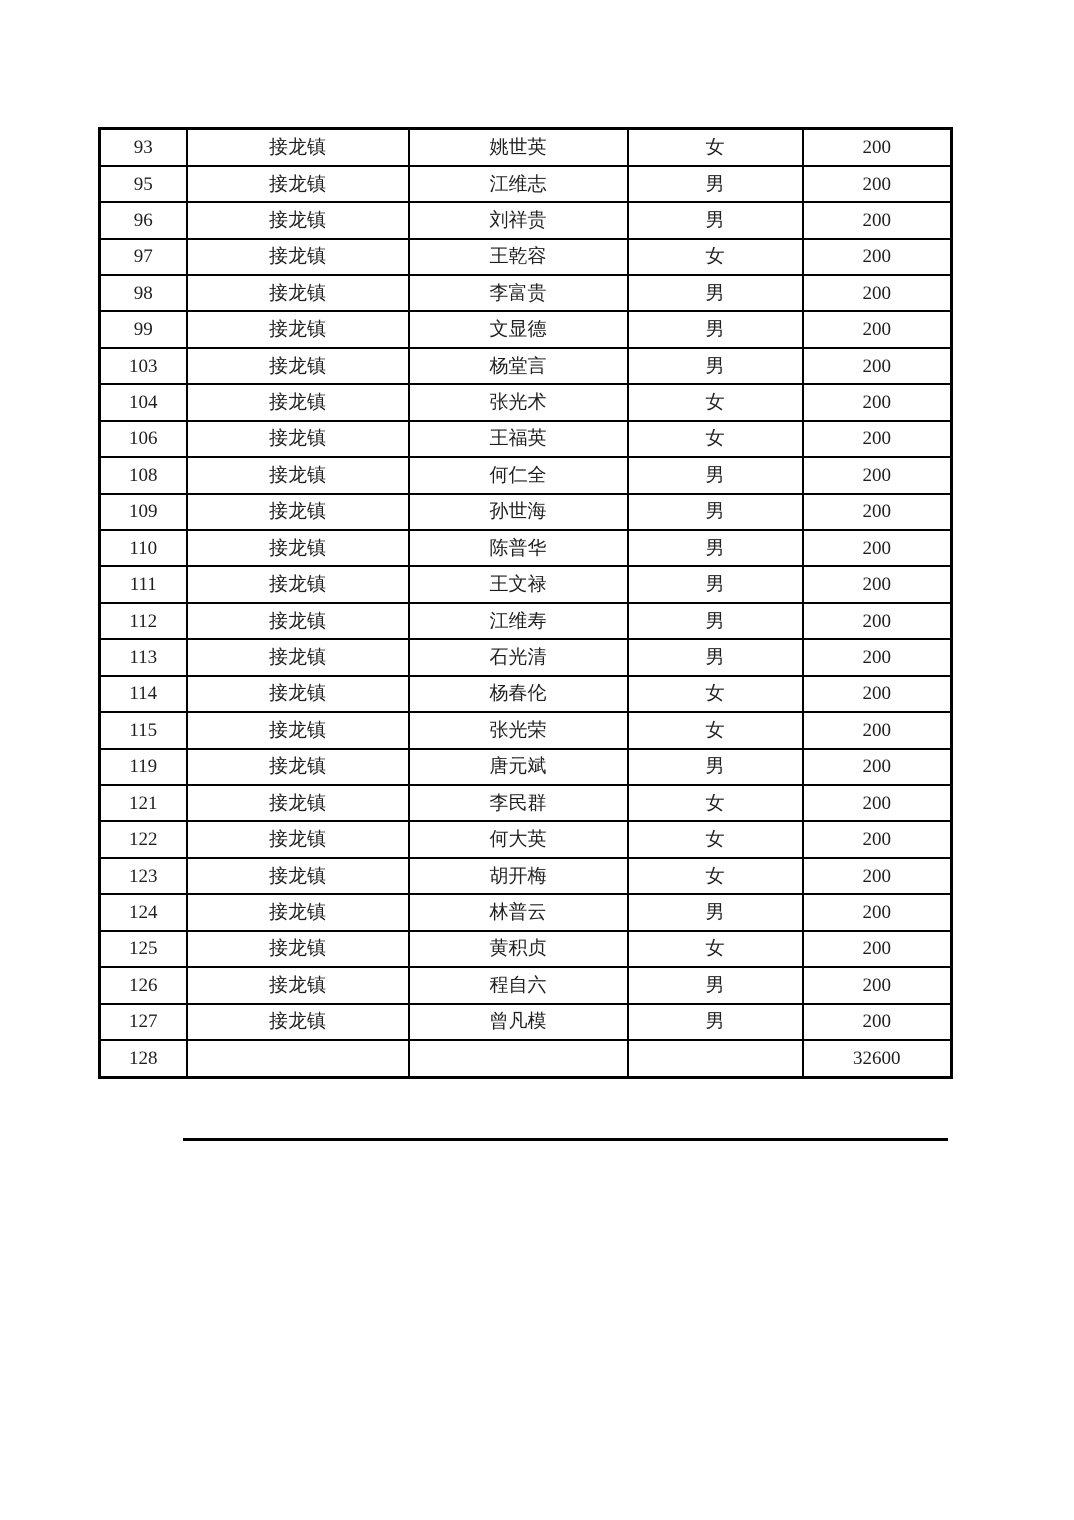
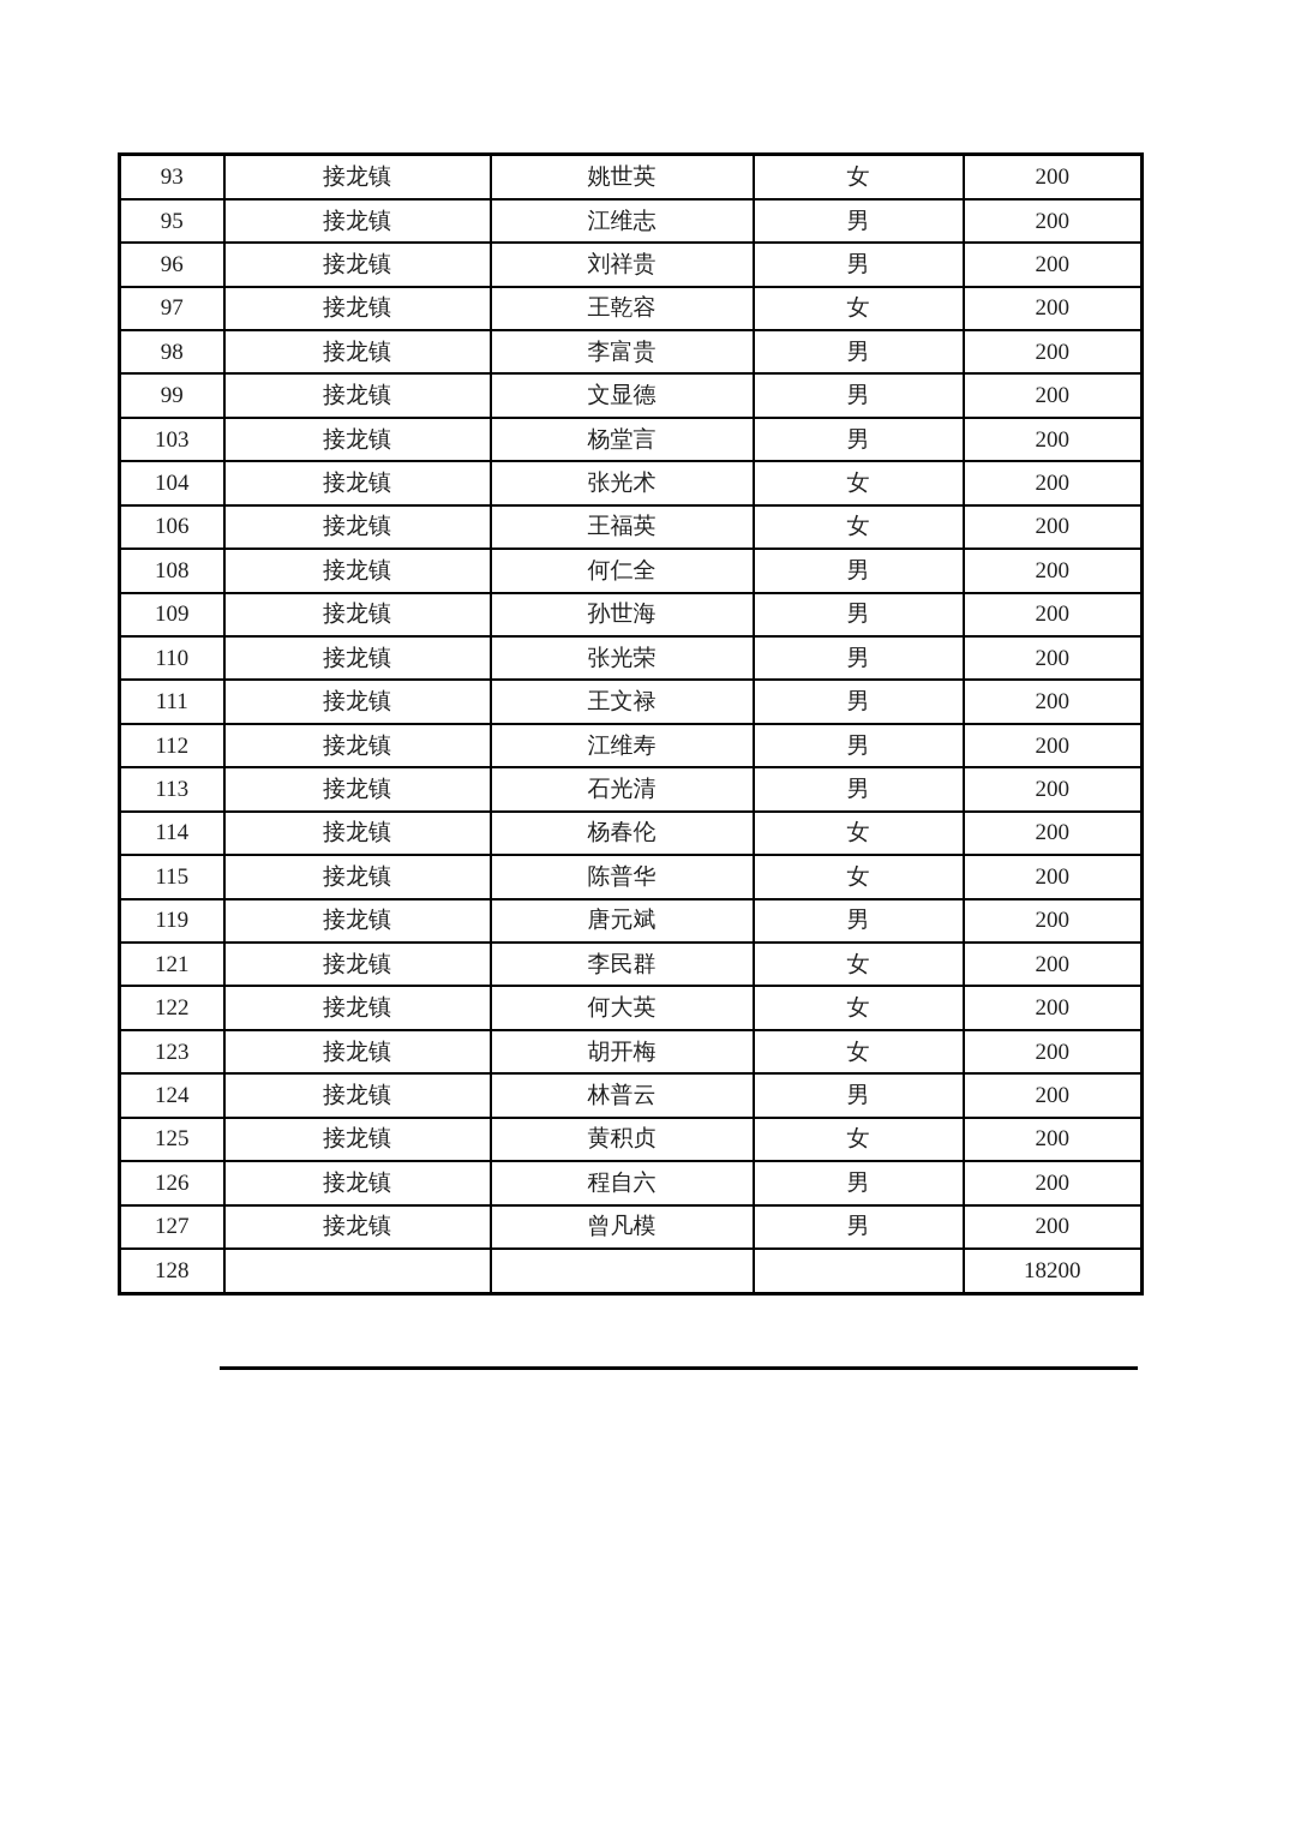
  93	接龙镇	姚世英	女	200
  95	接龙镇	江维志	男	200
  96	接龙镇	刘祥贵	男	200
  97	接龙镇	王乾容	女	200
  98	接龙镇	李富贵	男	200
  99	接龙镇	文显德	男	200
  103	接龙镇	杨堂言	男	200
  104	接龙镇	张光术	女	200
  106	接龙镇	王福英	女	200
  108	接龙镇	何仁全	男	200
  109	接龙镇	孙世海	男	200
- 110	接龙镇	陈普华	男	200
+ 110	接龙镇	张光荣	男	200
  111	接龙镇	王文禄	男	200
  112	接龙镇	江维寿	男	200
  113	接龙镇	石光清	男	200
  114	接龙镇	杨春伦	女	200
- 115	接龙镇	张光荣	女	200
+ 115	接龙镇	陈普华	女	200
  119	接龙镇	唐元斌	男	200
  121	接龙镇	李民群	女	200
  122	接龙镇	何大英	女	200
  123	接龙镇	胡开梅	女	200
  124	接龙镇	林普云	男	200
  125	接龙镇	黄积贞	女	200
  126	接龙镇	程自六	男	200
  127	接龙镇	曾凡模	男	200
- 128				32600
+ 128				18200
